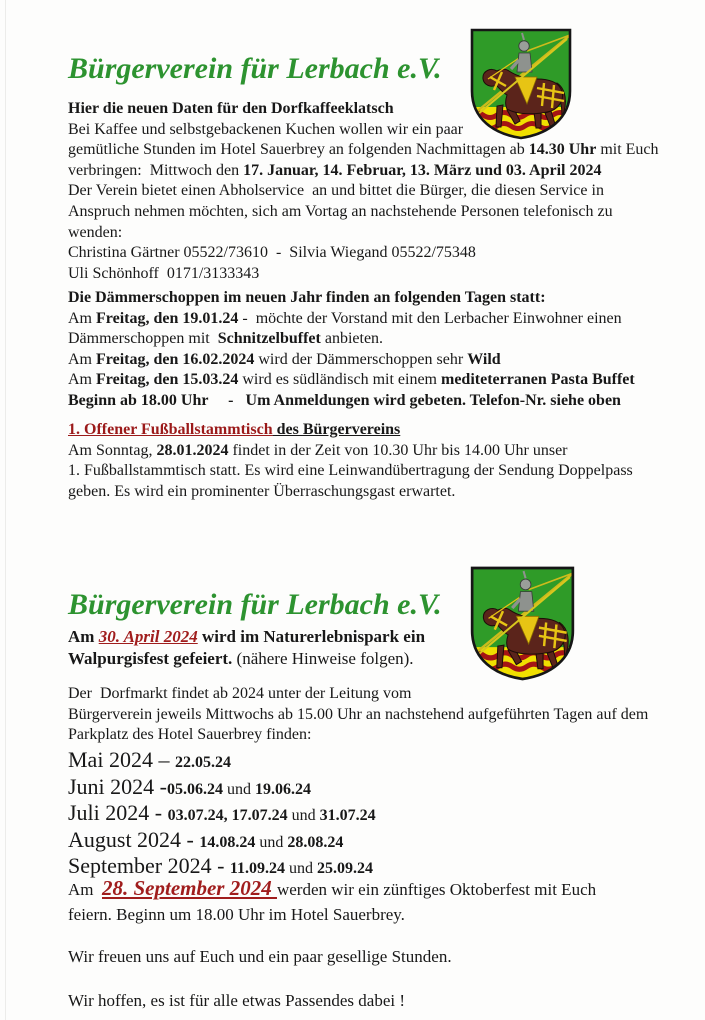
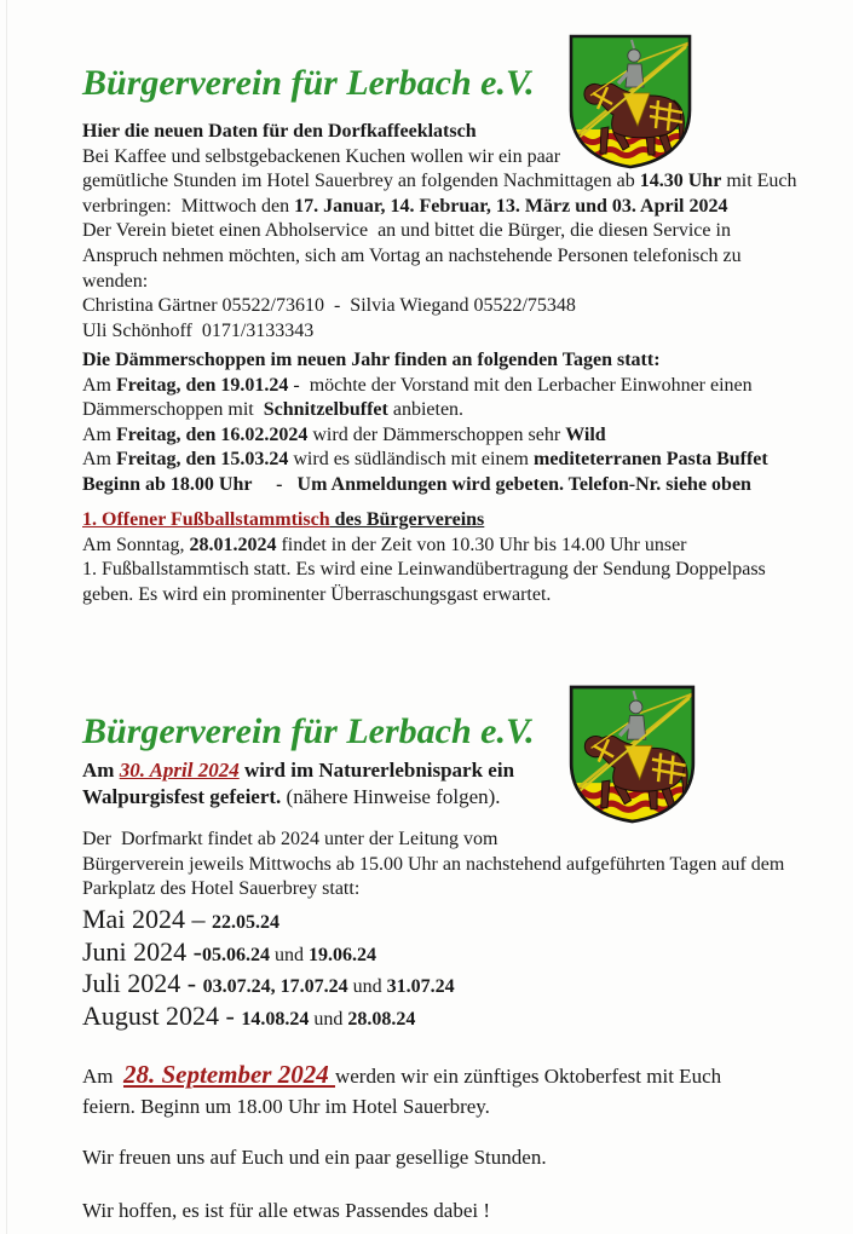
  Bürgerverein für Lerbach e.V.
  Hier die neuen Daten für den Dorfkaffeeklatsch
  Bei Kaffee und selbstgebackenen Kuchen wollen wir ein paar
  gemütliche Stunden im Hotel Sauerbrey an folgenden Nachmittagen ab 14.30 Uhr mit Euch
  verbringen: Mittwoch den 17. Januar, 14. Februar, 13. März und 03. April 2024
  Der Verein bietet einen Abholservice an und bittet die Bürger, die diesen Service in
  Anspruch nehmen möchten, sich am Vortag an nachstehende Personen telefonisch zu
  wenden:
  Christina Gärtner 05522/73610 - Silvia Wiegand 05522/75348
  Uli Schönhoff 0171/3133343
  Die Dämmerschoppen im neuen Jahr finden an folgenden Tagen statt:
  Am Freitag, den 19.01.24 - möchte der Vorstand mit den Lerbacher Einwohner einen
  Dämmerschoppen mit Schnitzelbuffet anbieten.
  Am Freitag, den 16.02.2024 wird der Dämmerschoppen sehr Wild
  Am Freitag, den 15.03.24 wird es südländisch mit einem mediteterranen Pasta Buffet
  Beginn ab 18.00 Uhr - Um Anmeldungen wird gebeten. Telefon-Nr. siehe oben
  1. Offener Fußballstammtisch des Bürgervereins
  Am Sonntag, 28.01.2024 findet in der Zeit von 10.30 Uhr bis 14.00 Uhr unser
  1. Fußballstammtisch statt. Es wird eine Leinwandübertragung der Sendung Doppelpass
  geben. Es wird ein prominenter Überraschungsgast erwartet.
  Bürgerverein für Lerbach e.V.
  Am 30. April 2024 wird im Naturerlebnispark ein
  Walpurgisfest gefeiert. (nähere Hinweise folgen).
  Der Dorfmarkt findet ab 2024 unter der Leitung vom
  Bürgerverein jeweils Mittwochs ab 15.00 Uhr an nachstehend aufgeführten Tagen auf dem
- Parkplatz des Hotel Sauerbrey finden:
+ Parkplatz des Hotel Sauerbrey statt:
  Mai 2024 – 22.05.24
  Juni 2024 -05.06.24 und 19.06.24
  Juli 2024 - 03.07.24, 17.07.24 und 31.07.24
  August 2024 - 14.08.24 und 28.08.24
- September 2024 - 11.09.24 und 25.09.24
  Am 28. September 2024 werden wir ein zünftiges Oktoberfest mit Euch
  feiern. Beginn um 18.00 Uhr im Hotel Sauerbrey.
  Wir freuen uns auf Euch und ein paar gesellige Stunden.
  Wir hoffen, es ist für alle etwas Passendes dabei !
